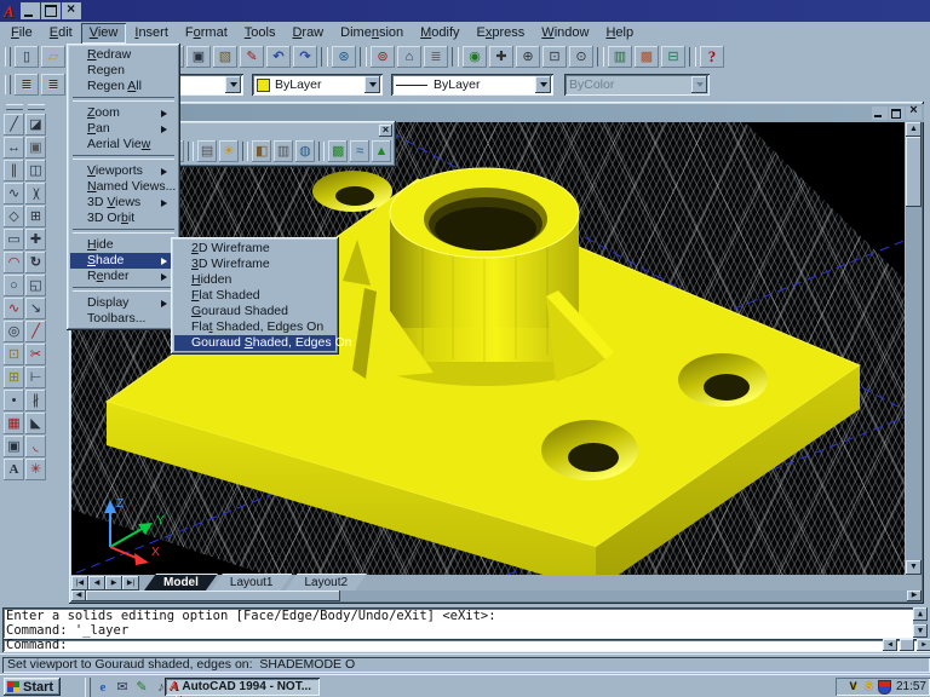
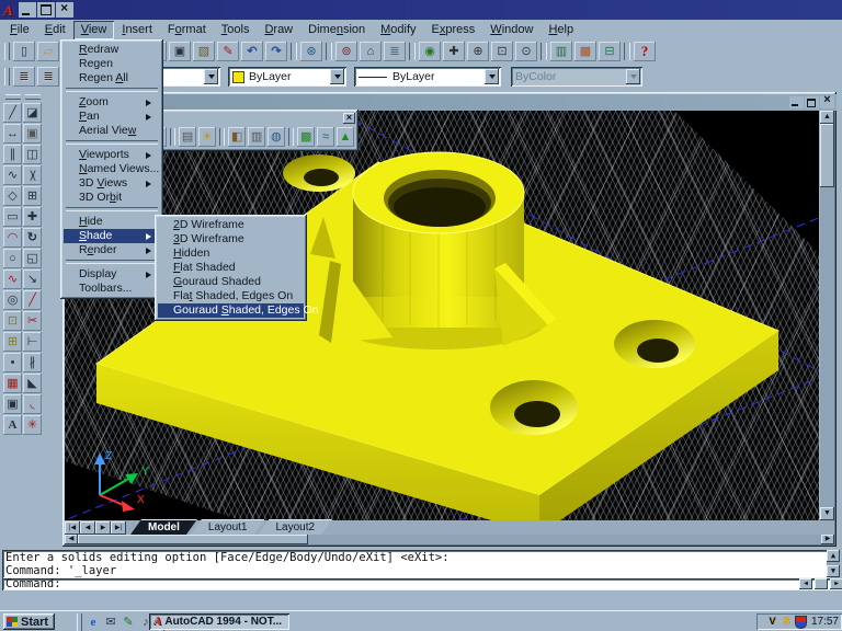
  A
  File
  Edit
  View
  Insert
  Format
  Tools
  Draw
  Dimension
  Modify
  Express
  Window
  Help
  ByLayer
  ByLayer
  ByColor
  Z
  Y
  X
  ×
  Model
  Layout1
  Layout2
  Redraw
  Regen
  Regen All
  Zoom
  Pan
  Aerial View
  Viewports
  Named Views...
  3D Views
  3D Orbit
  Hide
  Shade
  Render
  Display
  Toolbars...
  2D Wireframe
  3D Wireframe
  Hidden
  Flat Shaded
  Gouraud Shaded
  Flat Shaded, Edges On
  Gouraud Shaded, Edges On
  Enter a solids editing option [Face/Edge/Body/Undo/eXit] <eXit>:
  Command: '_layer
  ▲
  ▼
  Command:
- Set viewport to Gouraud shaded, edges on: SHADEMODE O
  Start
  e
  ✉
  ✎
  ♪
  A
  AutoCAD 1994 - NOT...
  V
  S
- 21:57
+ 17:57
